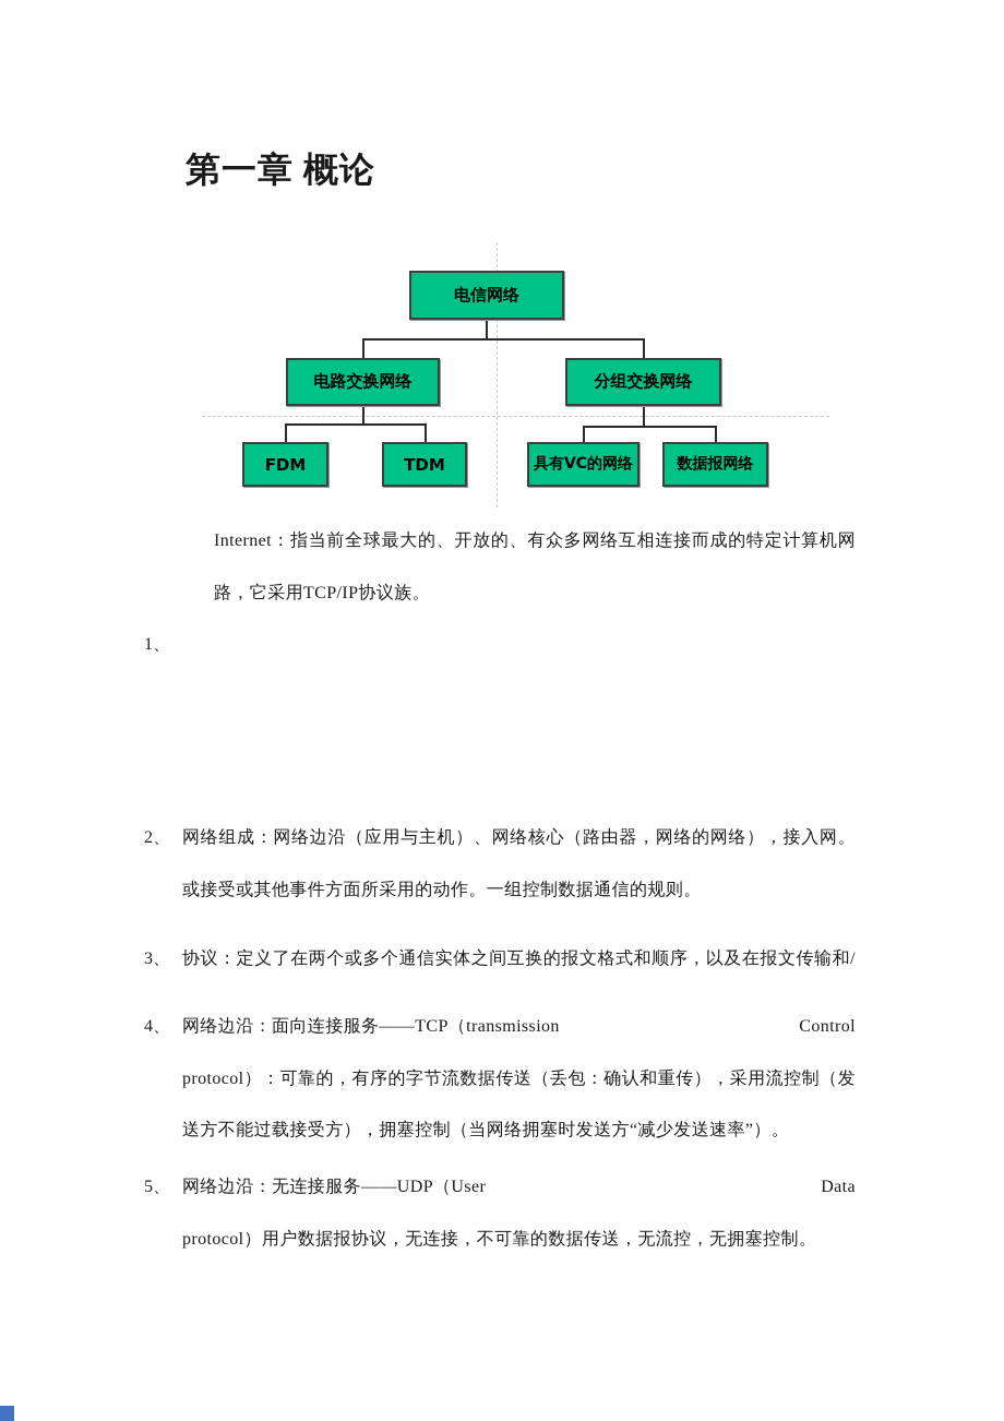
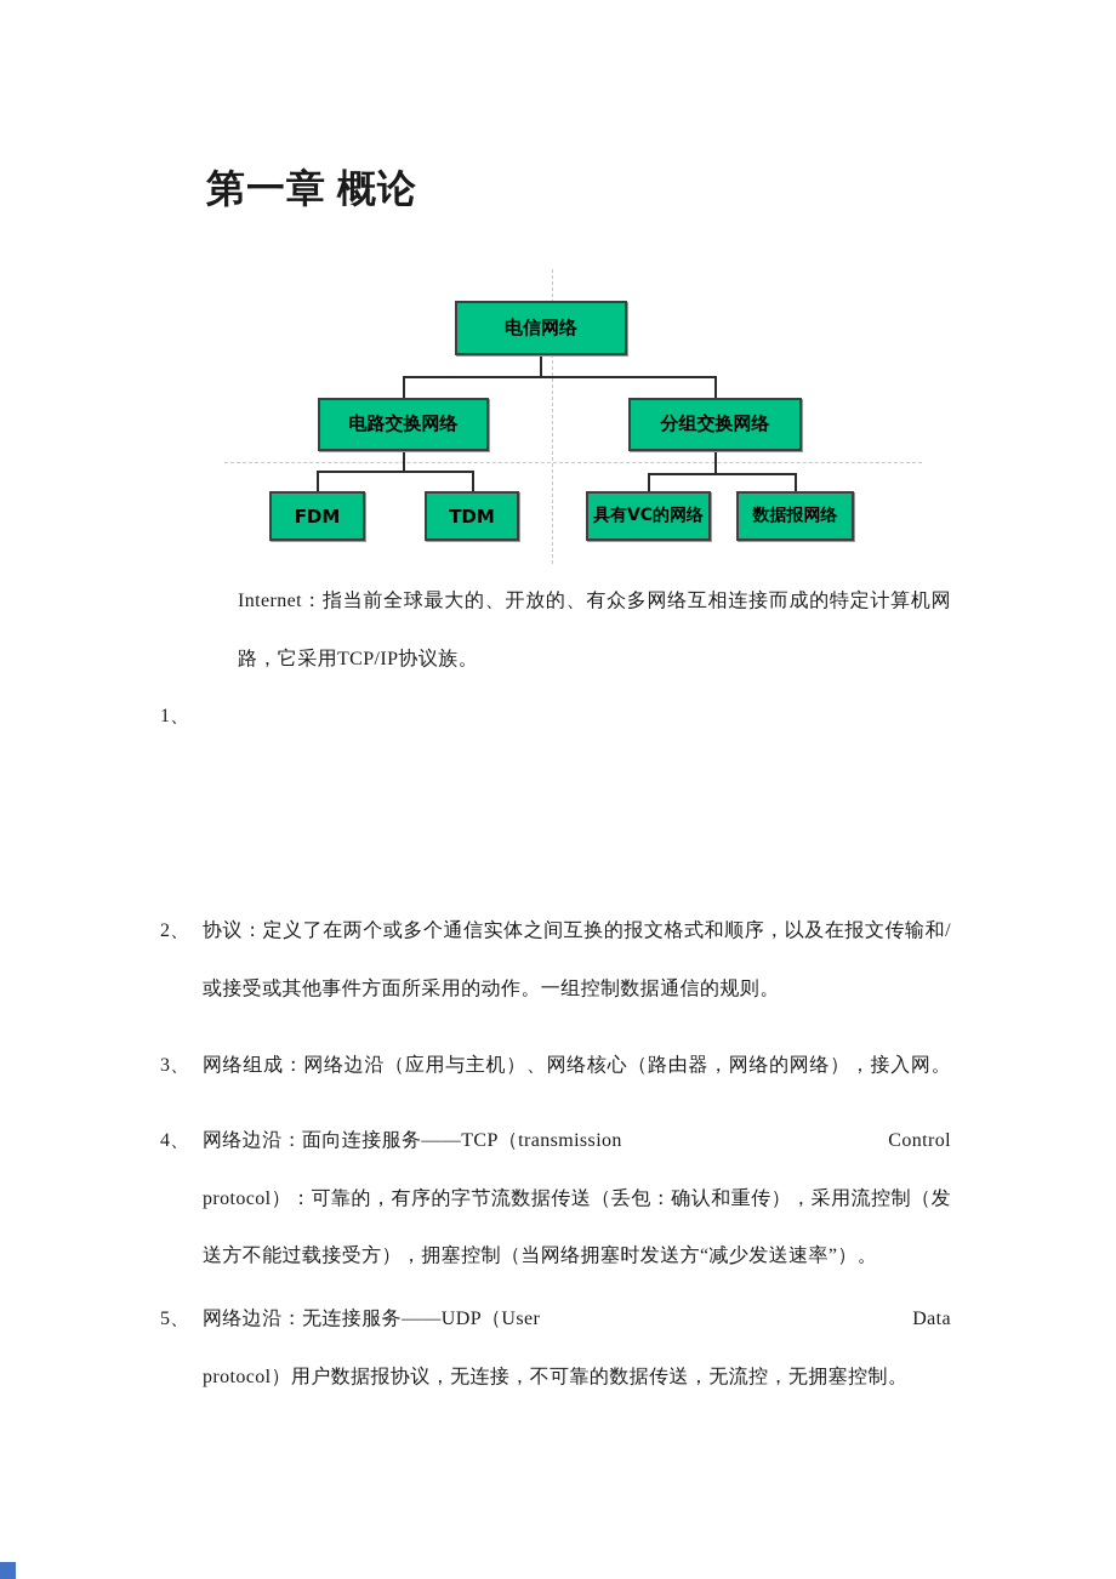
  第一章 概论
  电信网络
  电路交换网络
  分组交换网络
  FDM
  TDM
  具有VC的网络
  数据报网络
  Internet：指当前全球最大的、开放的、有众多网络互相连接而成的特定计算机网
  路，它采用TCP/IP协议族。
  1、
  2、
- 网络组成：网络边沿（应用与主机）、网络核心（路由器，网络的网络），接入网。
+ 协议：定义了在两个或多个通信实体之间互换的报文格式和顺序，以及在报文传输和/
  或接受或其他事件方面所采用的动作。一组控制数据通信的规则。
  3、
- 协议：定义了在两个或多个通信实体之间互换的报文格式和顺序，以及在报文传输和/
+ 网络组成：网络边沿（应用与主机）、网络核心（路由器，网络的网络），接入网。
  4、
  网络边沿：面向连接服务——TCP（transmission
  Control
  protocol）：可靠的，有序的字节流数据传送（丢包：确认和重传），采用流控制（发
  送方不能过载接受方），拥塞控制（当网络拥塞时发送方“减少发送速率”）。
  5、
  网络边沿：无连接服务——UDP（User
  Data
  protocol）用户数据报协议，无连接，不可靠的数据传送，无流控，无拥塞控制。
